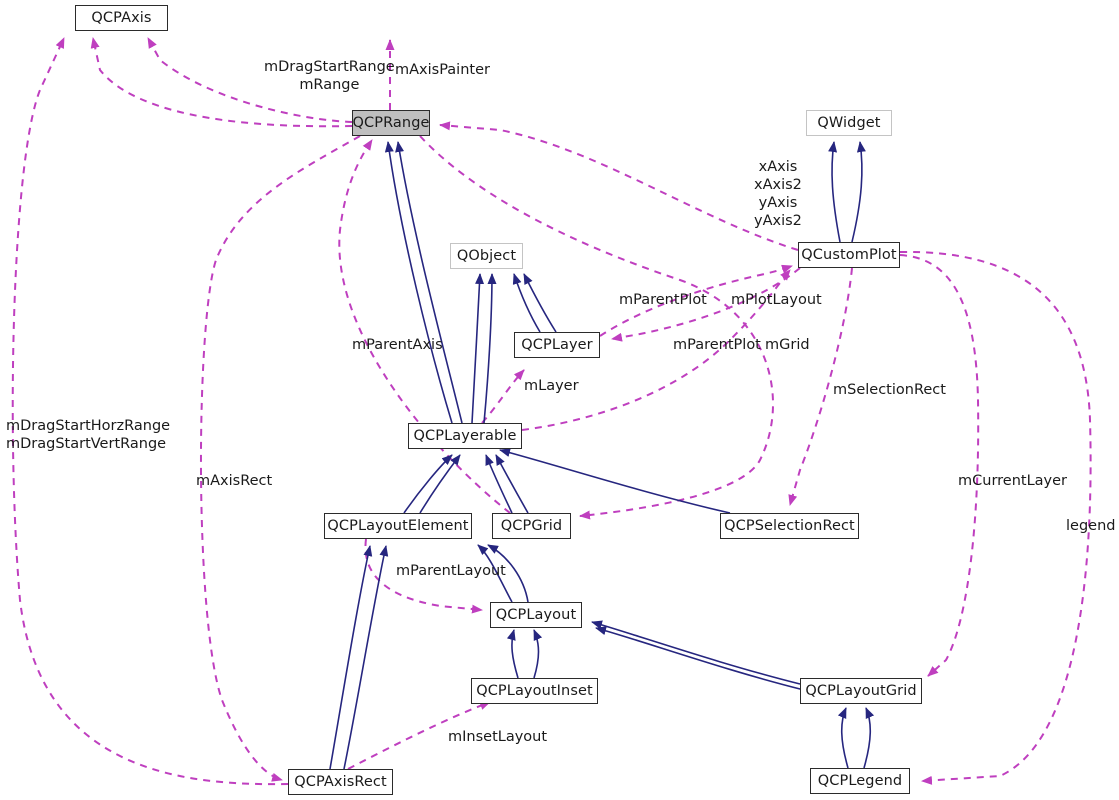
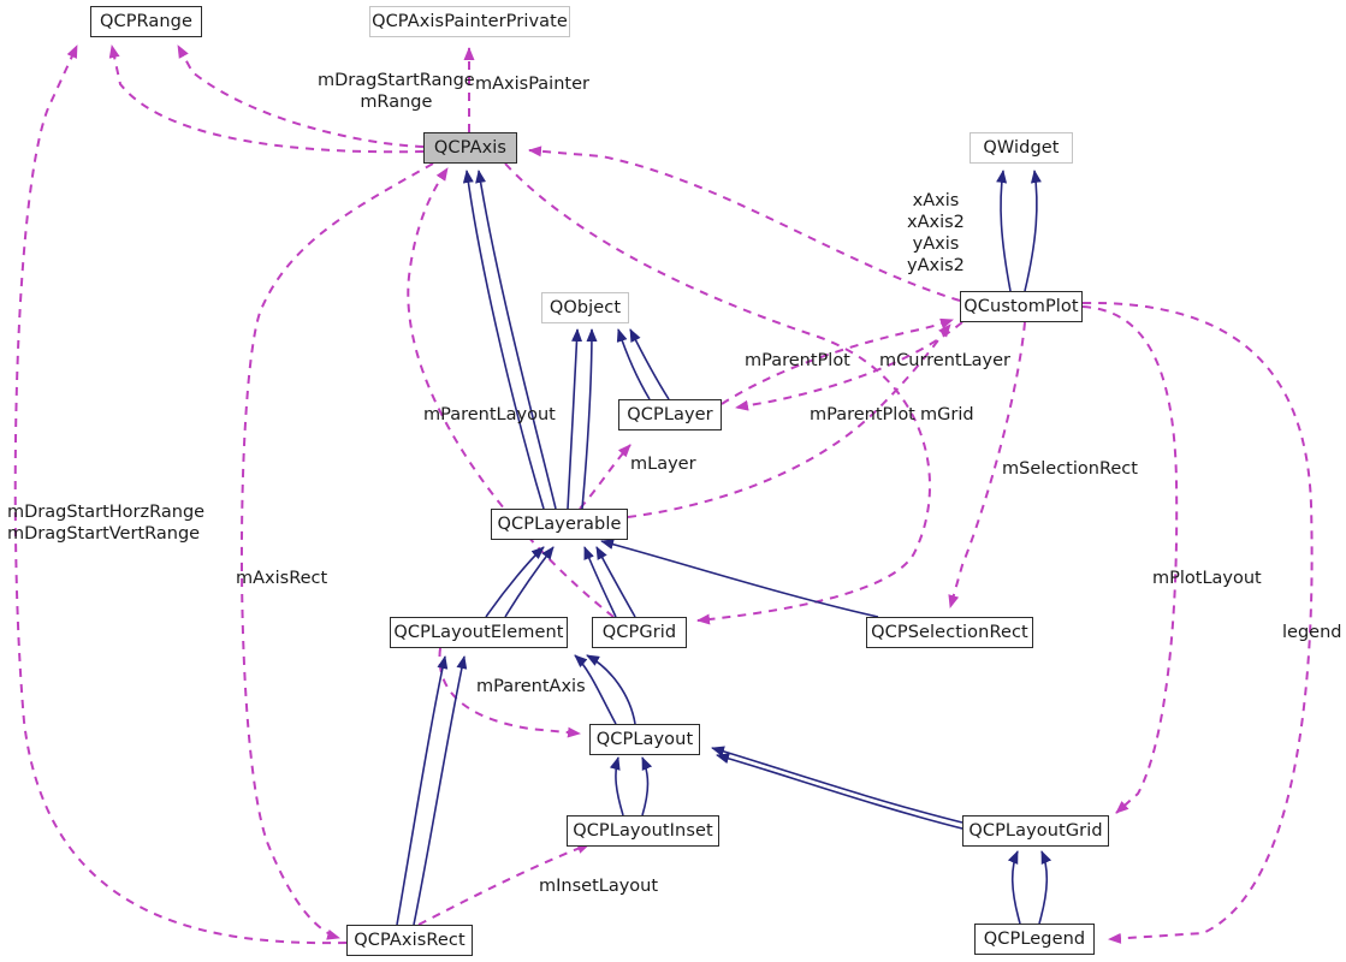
- QCPAxis
+ QCPRange
+ QCPAxisPainterPrivate
- QCPRange
+ QCPAxis
  QWidget
  QObject
  QCustomPlot
  QCPLayer
  QCPLayerable
  QCPLayoutElement
  QCPGrid
  QCPSelectionRect
  QCPLayout
  QCPLayoutInset
  QCPLayoutGrid
  QCPAxisRect
  QCPLegend
  mDragStartRange
  mRange
  mAxisPainter
  xAxis
  xAxis2
  yAxis
  yAxis2
  mParentPlot
- mPlotLayout
+ mCurrentLayer
- mParentAxis
+ mParentLayout
  mParentPlot
  mGrid
  mLayer
  mSelectionRect
  mDragStartHorzRange
  mDragStartVertRange
  mAxisRect
- mCurrentLayer
+ mPlotLayout
- mParentLayout
+ mParentAxis
  legend
  mInsetLayout
